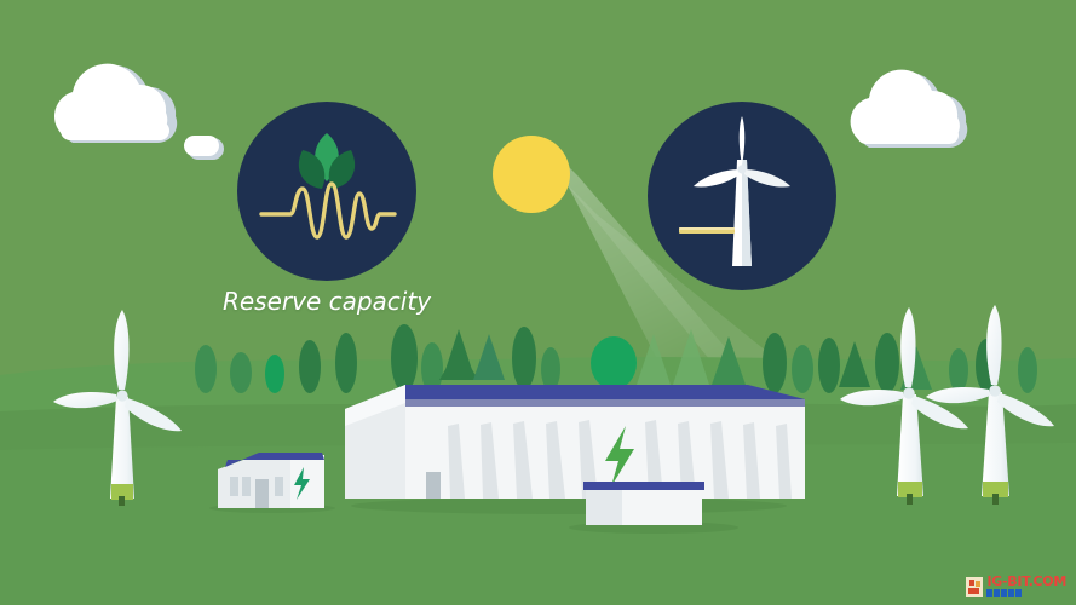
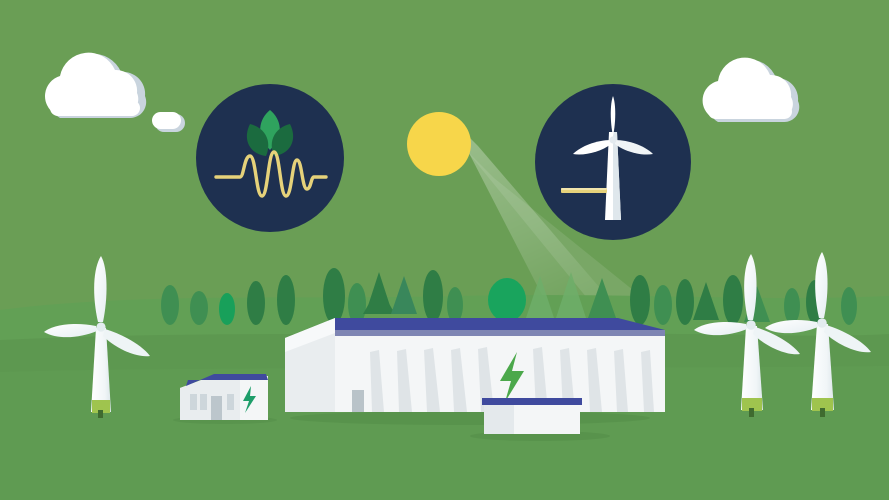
- Reserve capacity
- IG-BIT.COM
